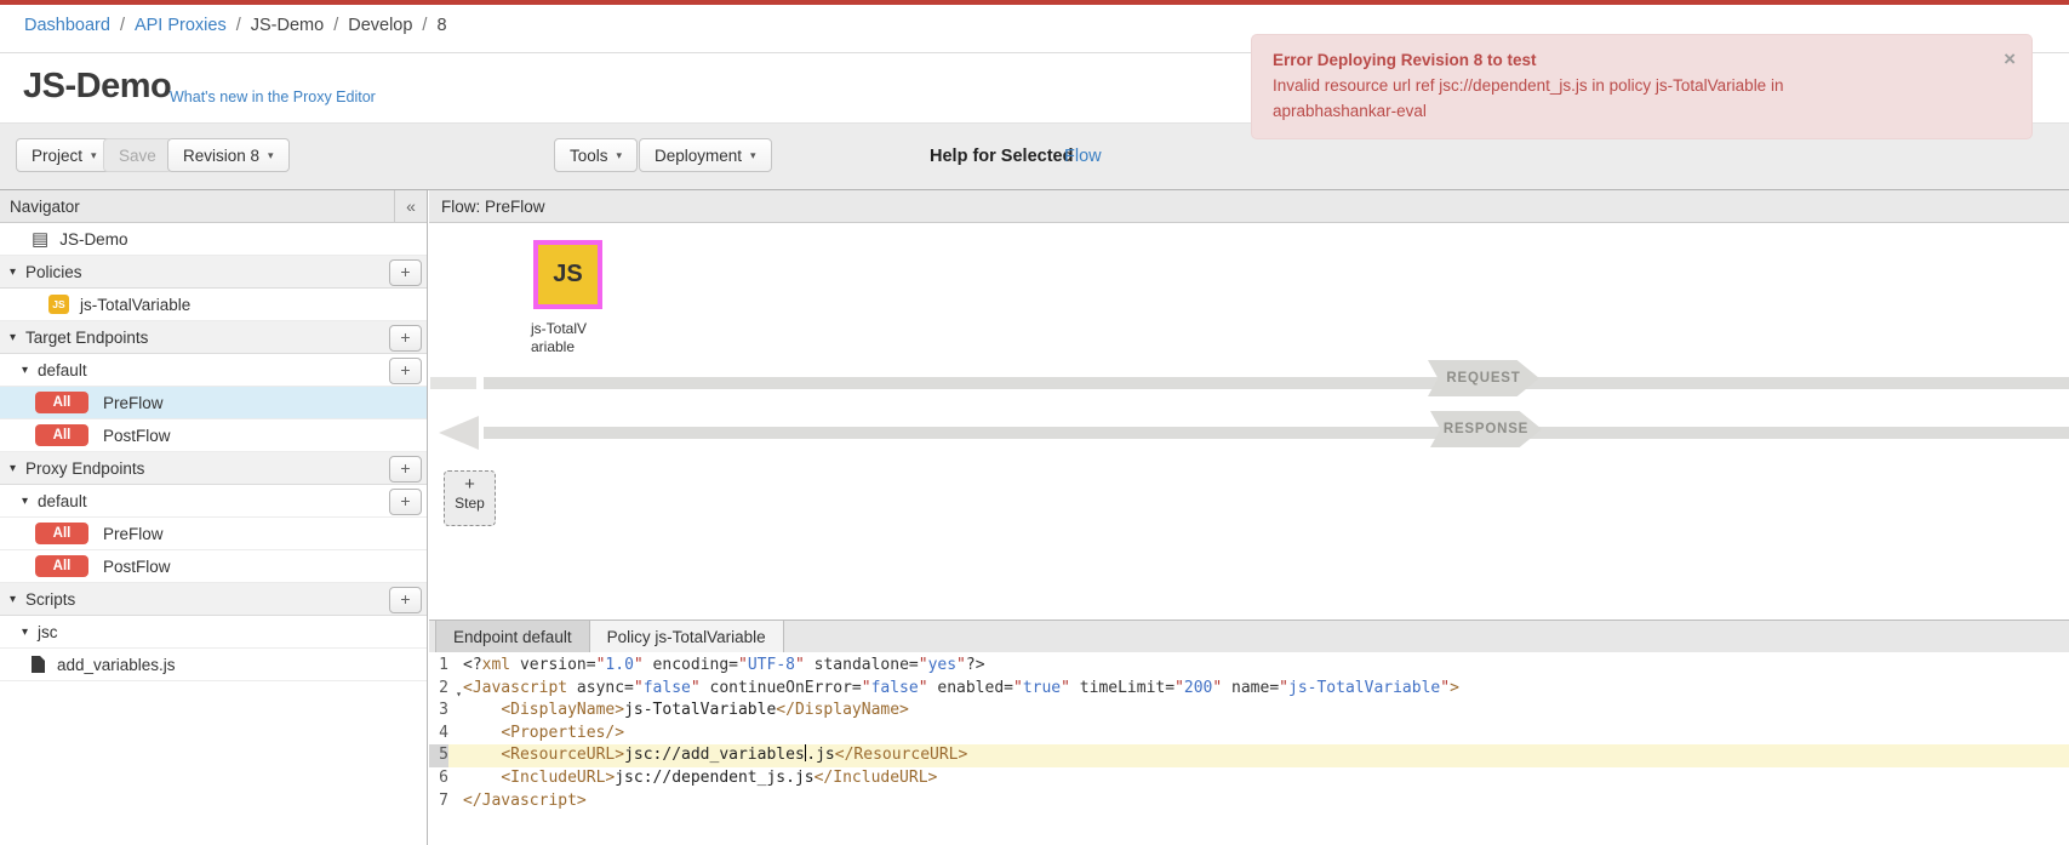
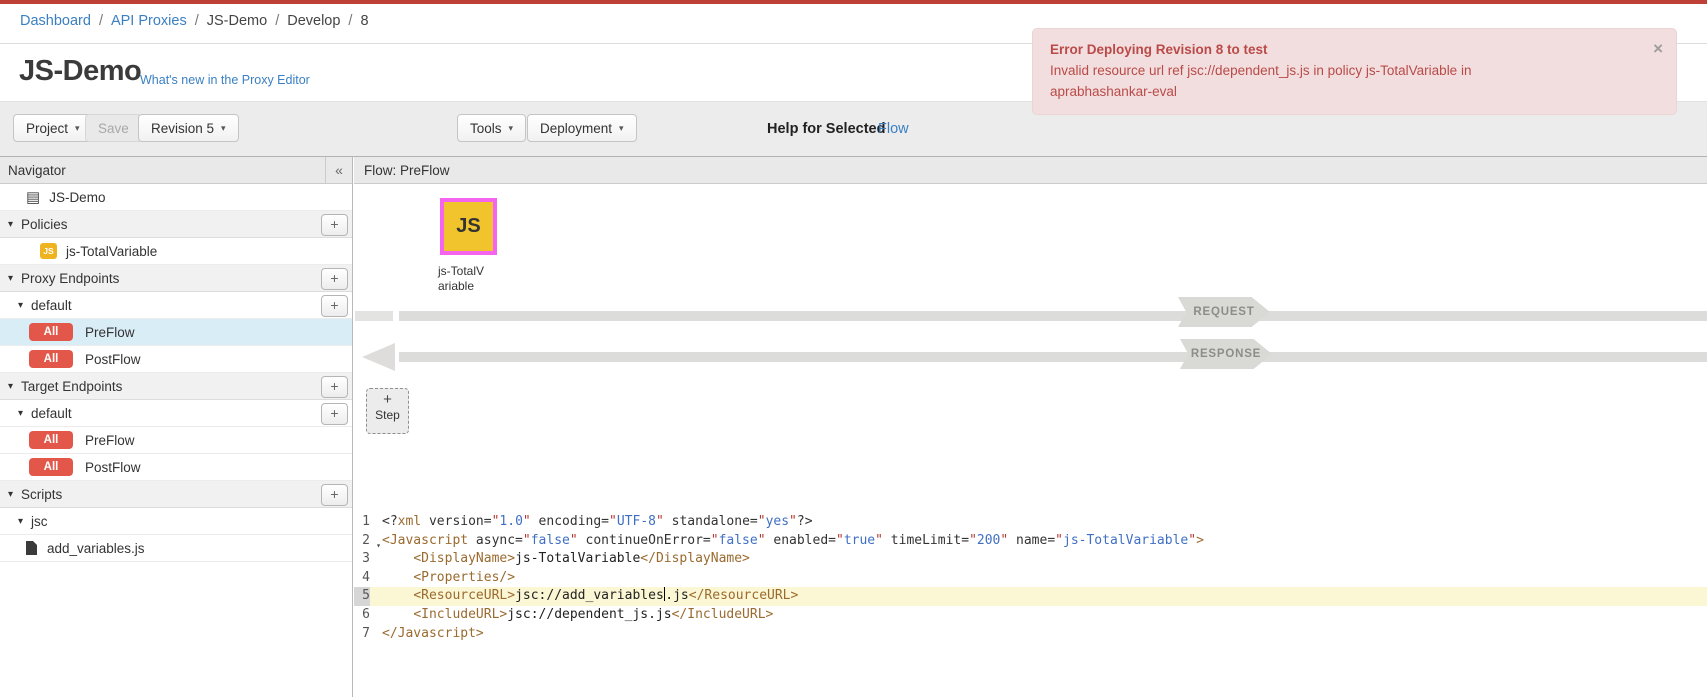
  Dashboard / API Proxies / JS-Demo / Develop / 8
  JS-Demo
  What's new in the Proxy Editor
  Error Deploying Revision 8 to test
  Invalid resource url ref jsc://dependent_js.js in policy js-TotalVariable in aprabhashankar-eval
  ×
  Project
  ▾
  Save
- Revision 8
+ Revision 5
  ▾
  Tools
  ▾
  Deployment
  ▾
  Help for Selected
  Flow
  Navigator
  «
  ▤
  JS-Demo
  ▾
  Policies
  +
  JS
  js-TotalVariable
  ▾
- Target Endpoints
+ Proxy Endpoints
  +
  ▾
  default
  +
  All
  PreFlow
  All
  PostFlow
  ▾
- Proxy Endpoints
+ Target Endpoints
  +
  ▾
  default
  +
  All
  PreFlow
  All
  PostFlow
  ▾
  Scripts
  +
  ▾
  jsc
  add_variables.js
  Flow: PreFlow
  JS
  js-TotalV
  ariable
  REQUEST
  RESPONSE
  +
  Step
- Endpoint default
- Policy js-TotalVariable
  1
  <?xml version="1.0" encoding="UTF-8" standalone="yes"?>
  2
  ▾
  <Javascript async="false" continueOnError="false" enabled="true" timeLimit="200" name="js-TotalVariable">
  3
  <DisplayName>js-TotalVariable</DisplayName>
  4
  <Properties/>
  5
  <ResourceURL>jsc://add_variables.js</ResourceURL>
  6
  <IncludeURL>jsc://dependent_js.js</IncludeURL>
  7
  </Javascript>
